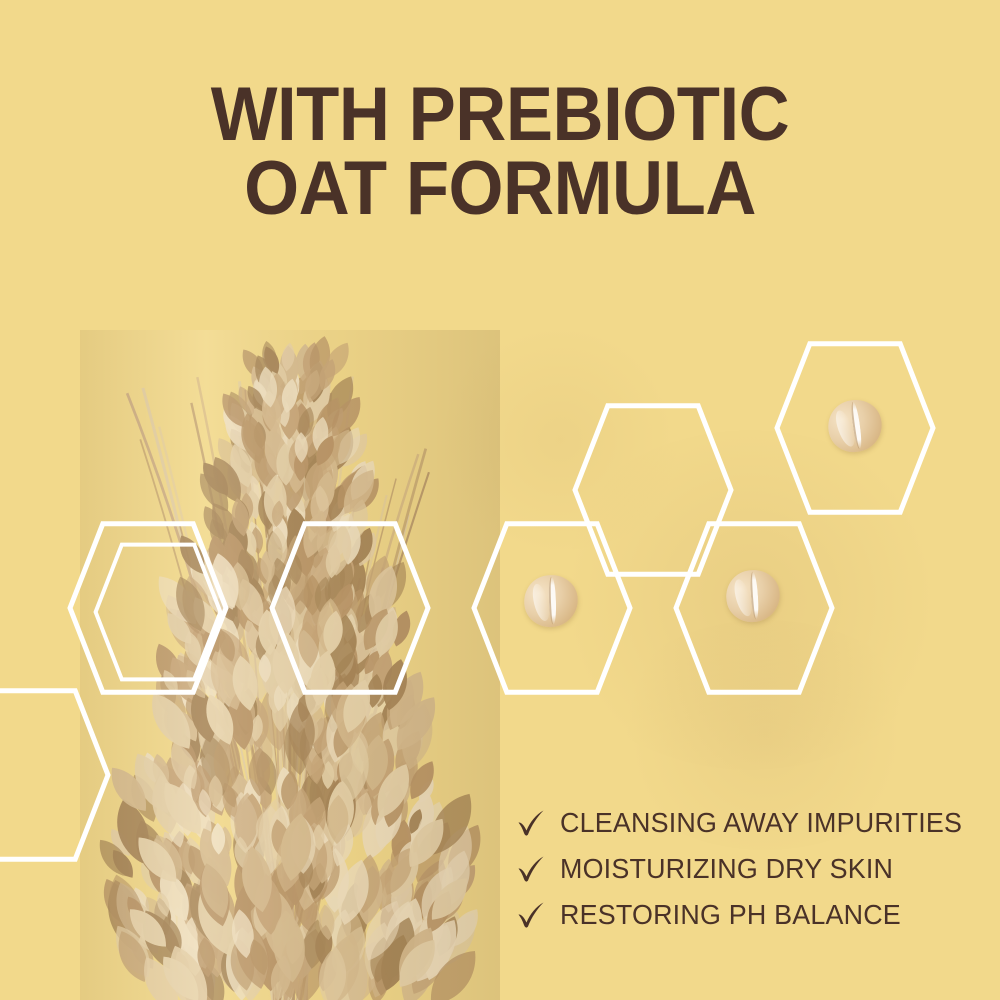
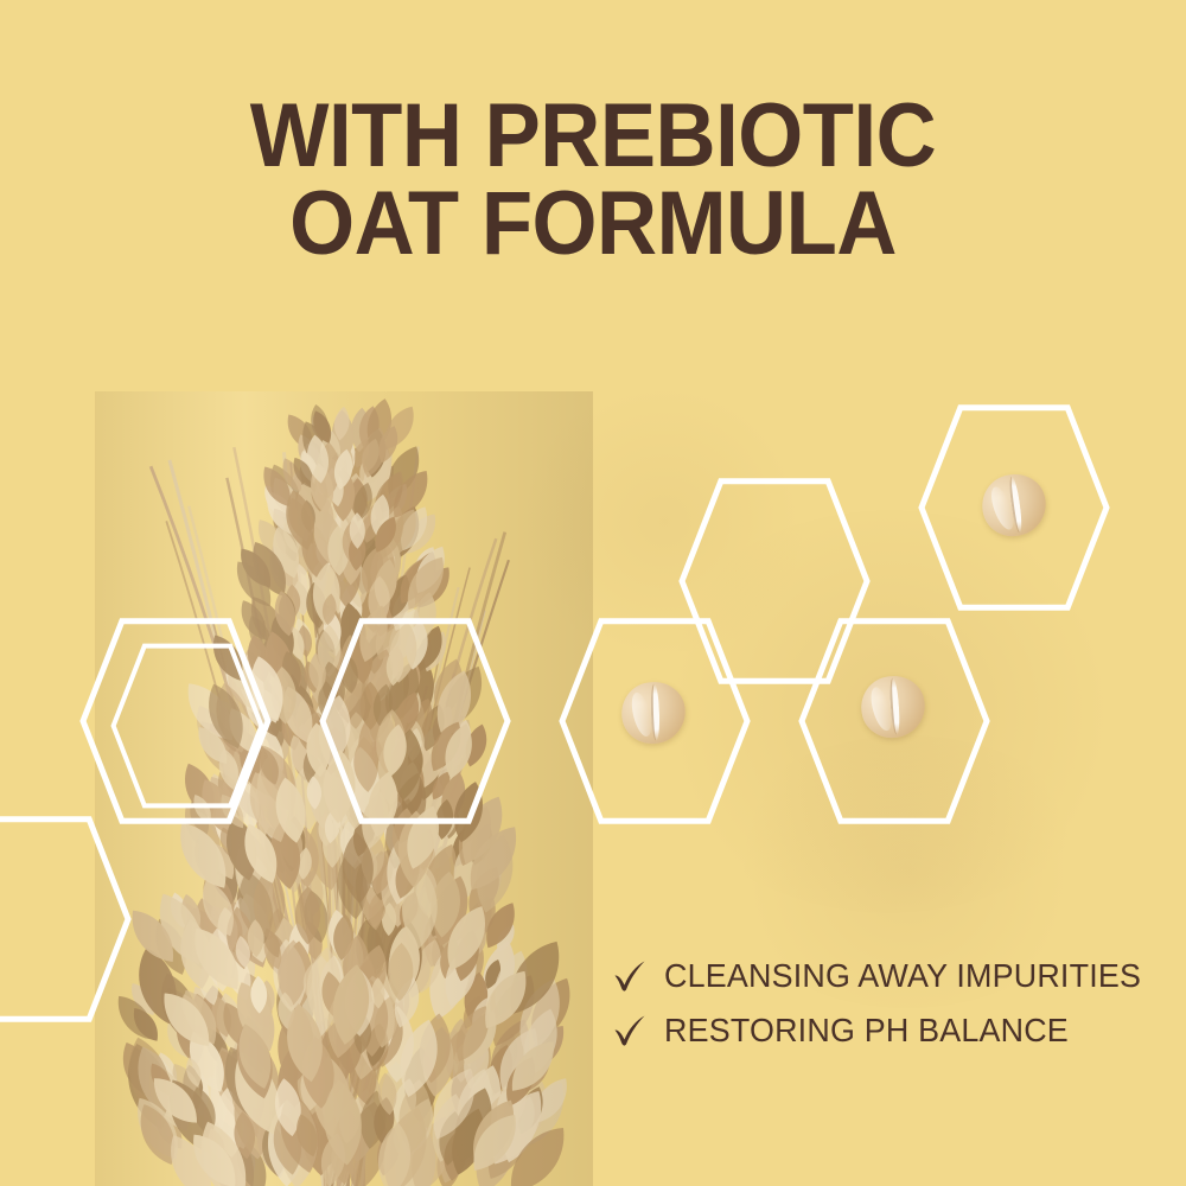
  WITH PREBIOTIC
  OAT FORMULA
  CLEANSING AWAY IMPURITIES
- MOISTURIZING DRY SKIN
  RESTORING PH BALANCE
